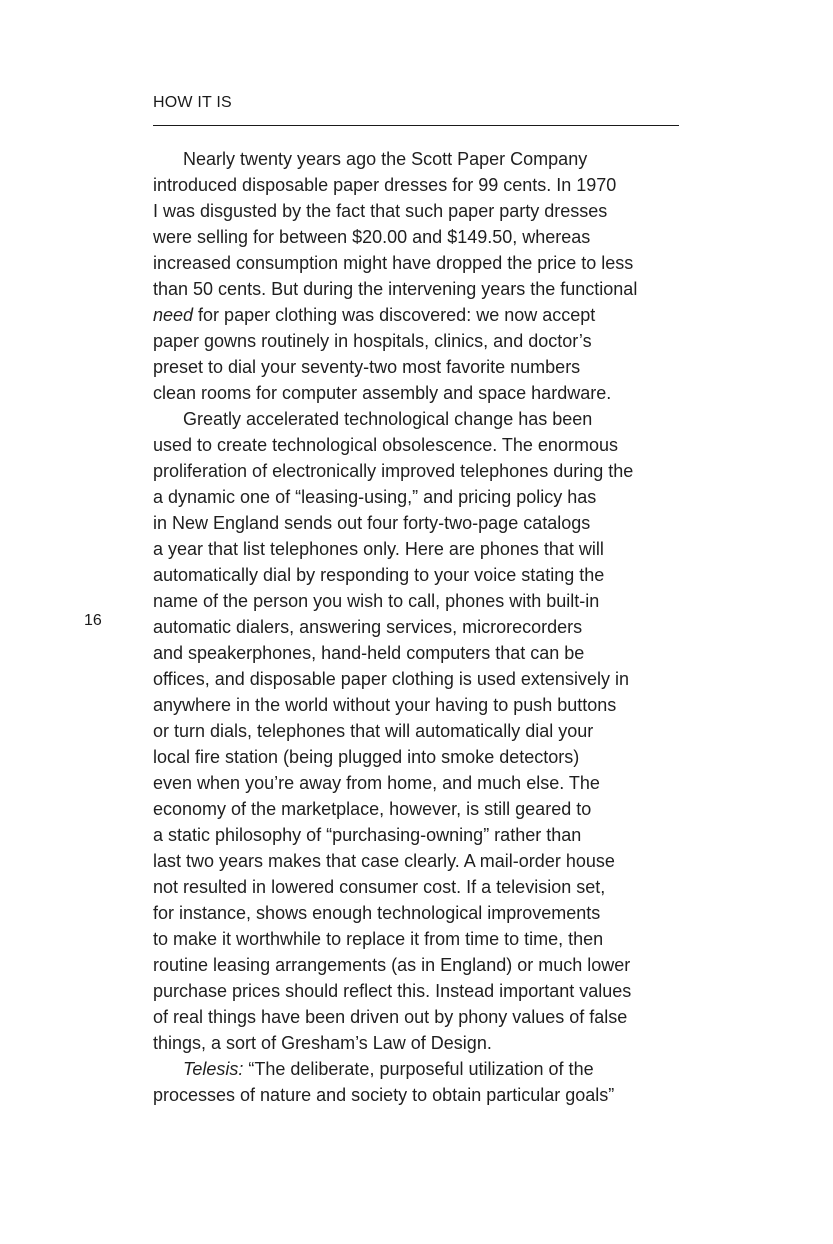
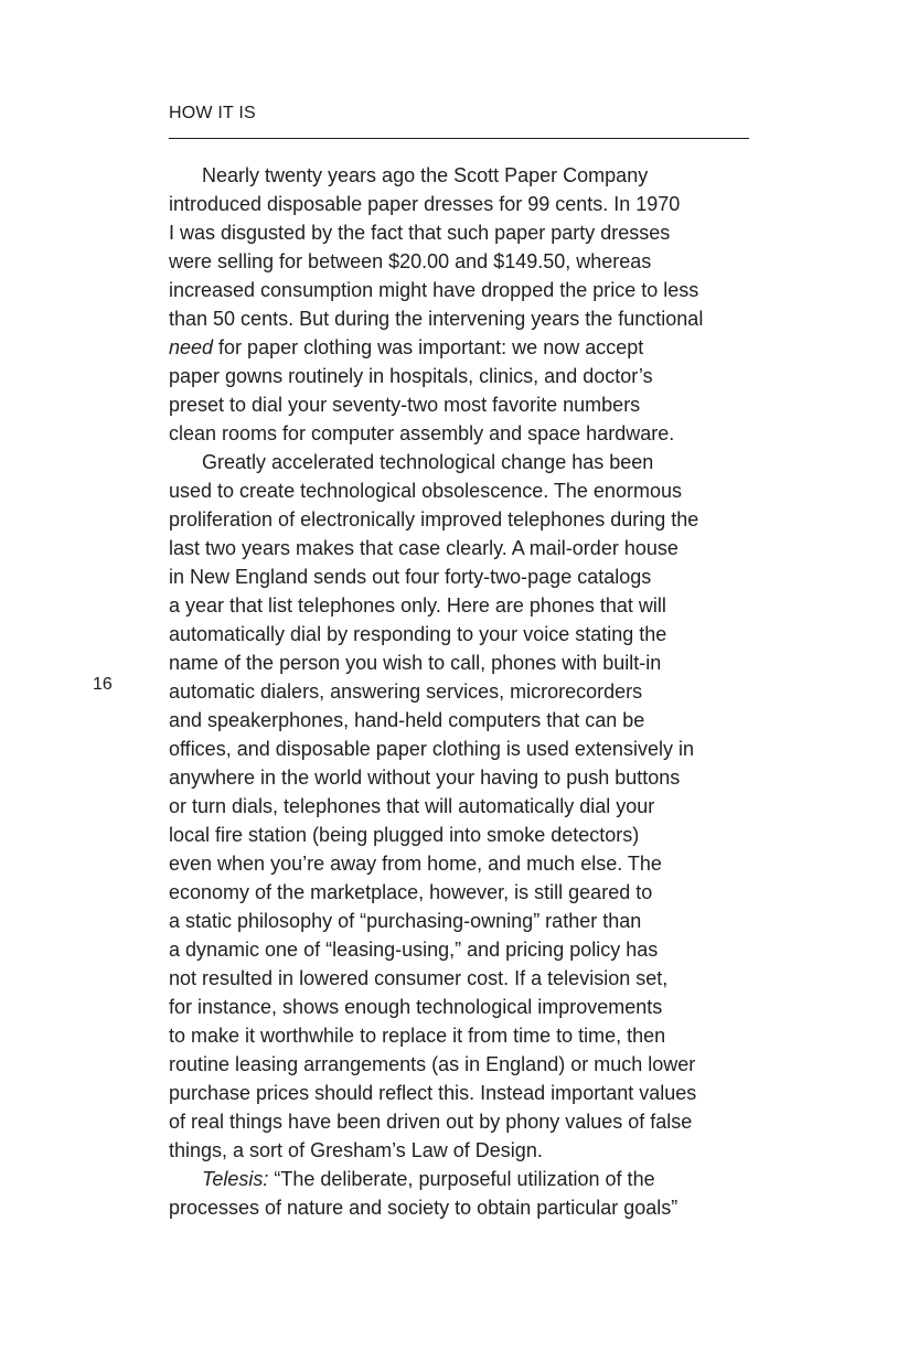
  HOW IT IS
  16
  Nearly twenty years ago the Scott Paper Company
  introduced disposable paper dresses for 99 cents. In 1970
  I was disgusted by the fact that such paper party dresses
  were selling for between $20.00 and $149.50, whereas
  increased consumption might have dropped the price to less
  than 50 cents. But during the intervening years the functional
- need for paper clothing was discovered: we now accept
+ need for paper clothing was important: we now accept
  paper gowns routinely in hospitals, clinics, and doctor’s
  preset to dial your seventy-two most favorite numbers
  clean rooms for computer assembly and space hardware.
  Greatly accelerated technological change has been
  used to create technological obsolescence. The enormous
  proliferation of electronically improved telephones during the
- a dynamic one of “leasing-using,” and pricing policy has
+ last two years makes that case clearly. A mail-order house
  in New England sends out four forty-two-page catalogs
  a year that list telephones only. Here are phones that will
  automatically dial by responding to your voice stating the
  name of the person you wish to call, phones with built-in
  automatic dialers, answering services, microrecorders
  and speakerphones, hand-held computers that can be
  offices, and disposable paper clothing is used extensively in
  anywhere in the world without your having to push buttons
  or turn dials, telephones that will automatically dial your
  local fire station (being plugged into smoke detectors)
  even when you’re away from home, and much else. The
  economy of the marketplace, however, is still geared to
  a static philosophy of “purchasing-owning” rather than
- last two years makes that case clearly. A mail-order house
+ a dynamic one of “leasing-using,” and pricing policy has
  not resulted in lowered consumer cost. If a television set,
  for instance, shows enough technological improvements
  to make it worthwhile to replace it from time to time, then
  routine leasing arrangements (as in England) or much lower
  purchase prices should reflect this. Instead important values
  of real things have been driven out by phony values of false
  things, a sort of Gresham’s Law of Design.
  Telesis: “The deliberate, purposeful utilization of the
  processes of nature and society to obtain particular goals”
